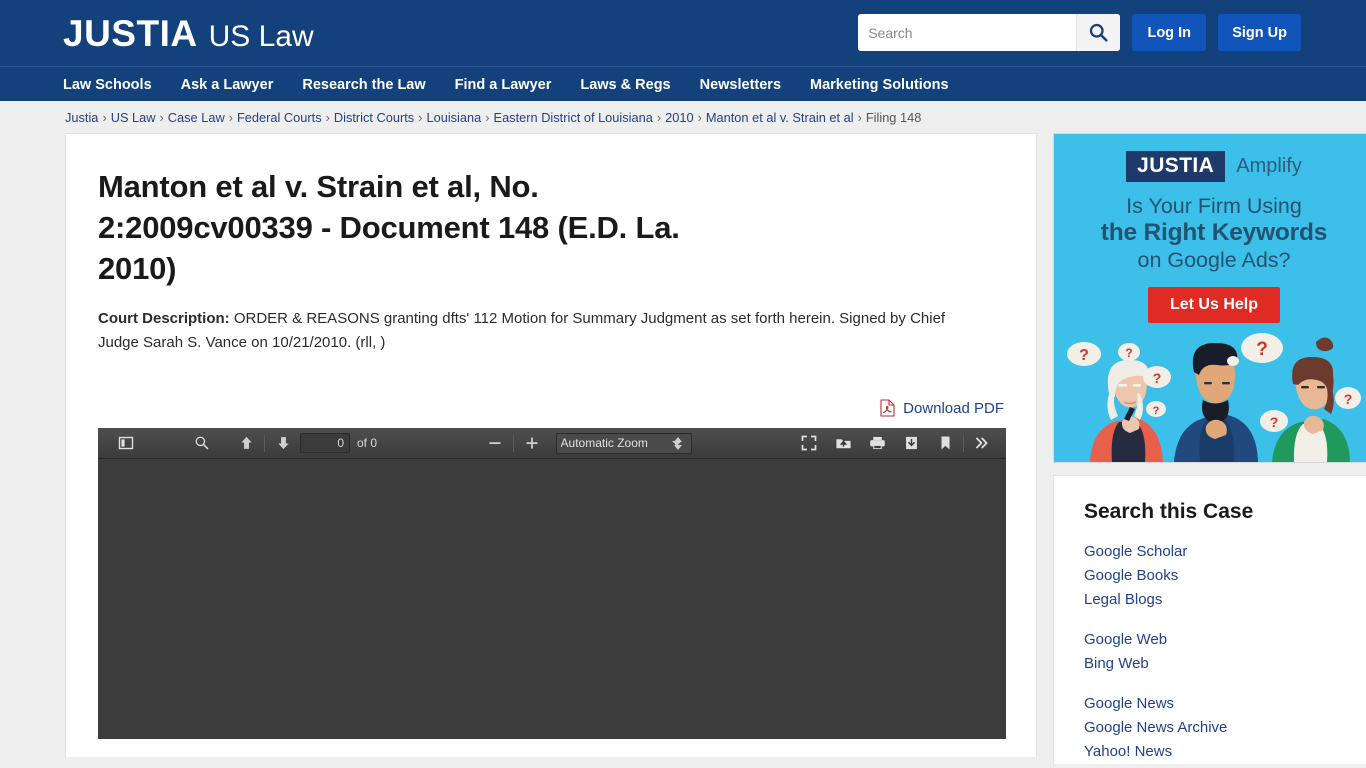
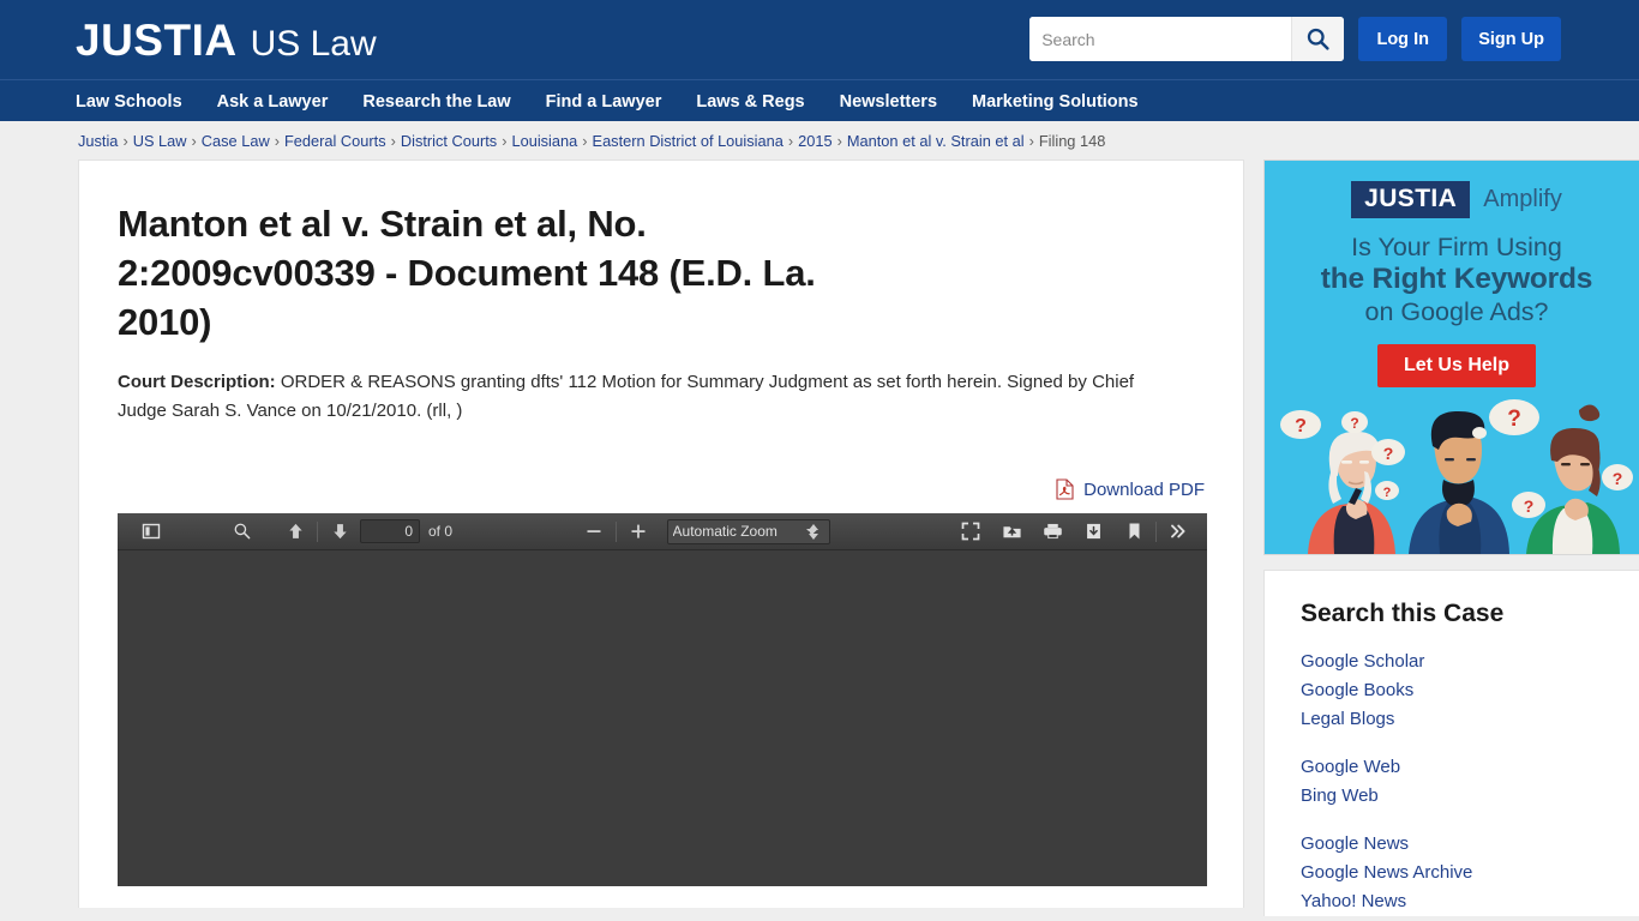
  JUSTIA
  US Law
  Search
  Log In
  Sign Up
  Law Schools
  Ask a Lawyer
  Research the Law
  Find a Lawyer
  Laws & Regs
  Newsletters
  Marketing Solutions
- Justia › US Law › Case Law › Federal Courts › District Courts › Louisiana › Eastern District of Louisiana › 2010 › Manton et al v. Strain et al › Filing 148
+ Justia › US Law › Case Law › Federal Courts › District Courts › Louisiana › Eastern District of Louisiana › 2015 › Manton et al v. Strain et al › Filing 148
  Manton et al v. Strain et al, No. 2:2009cv00339 - Document 148 (E.D. La. 2010)
  Court Description: ORDER & REASONS granting dfts' 112 Motion for Summary Judgment as set forth herein. Signed by Chief Judge Sarah S. Vance on 10/21/2010. (rll, )
  Download PDF
  0
  of 0
  Automatic Zoom
  JUSTIA
  Amplify
  Is Your Firm Using
  the Right Keywords
  on Google Ads?
  Let Us Help
  ?
  ?
  ?
  ?
  ?
  ?
  ?
  Search this Case
  Google Scholar
  Google Books
  Legal Blogs
  Google Web
  Bing Web
  Google News
  Google News Archive
  Yahoo! News
